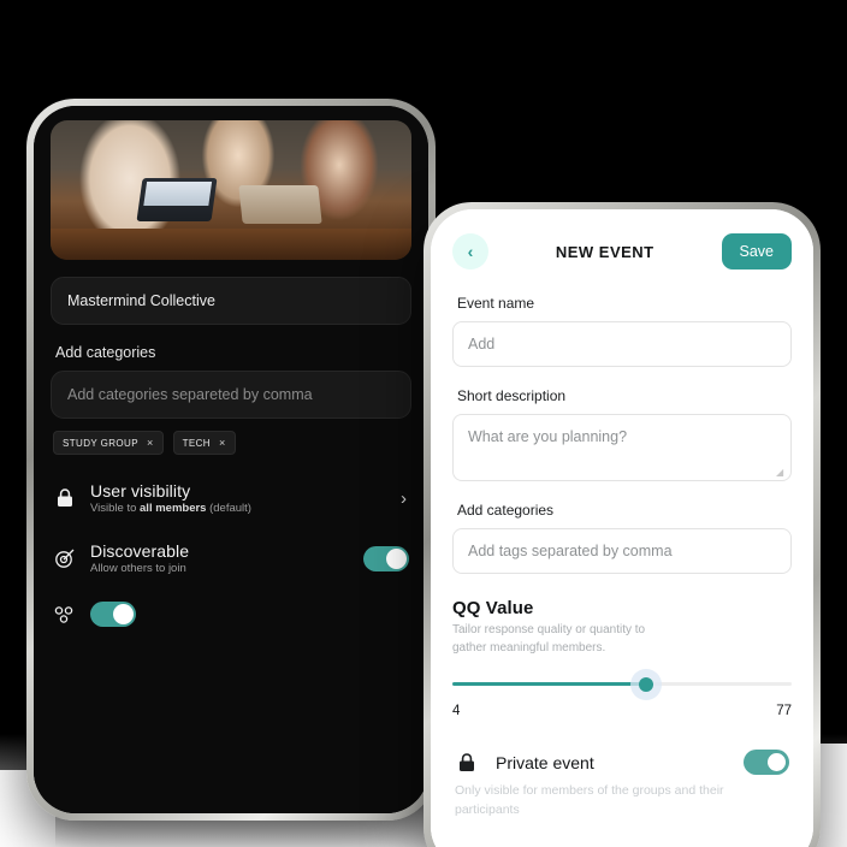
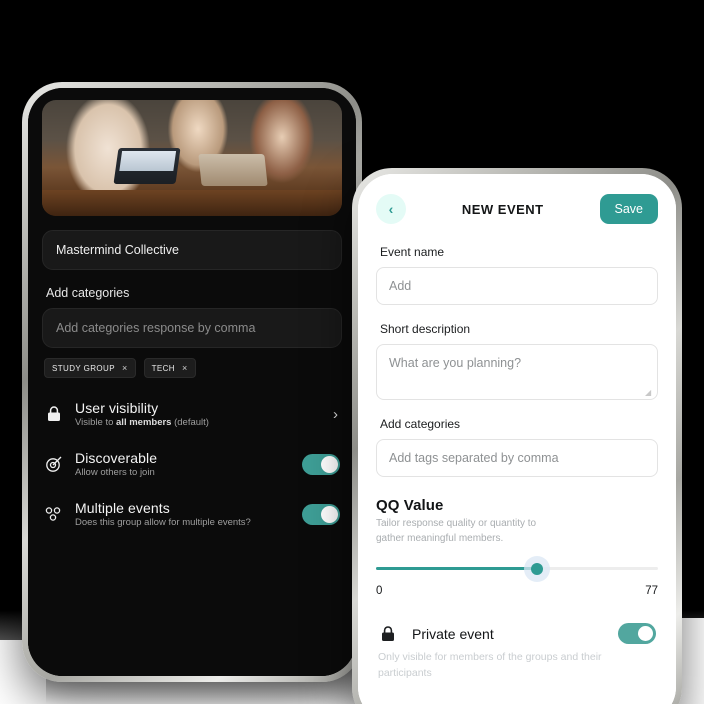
  Mastermind Collective
  Add categories
- Add categories separeted by comma
+ Add categories response by comma
  STUDY GROUP
  ×
  TECH
  ×
  User visibility
  Visible to all members (default)
  ›
  Discoverable
  Allow others to join
+ Multiple events
+ Does this group allow for multiple events?
  ‹
  NEW EVENT
  Save
  Event name
  Add
  Short description
  What are you planning?
  ◢
  Add categories
  Add tags separated by comma
  QQ Value
  Tailor response quality or quantity to gather meaningful members.
- 4
+ 0
  77
  Private event
  Only visible for members of the groups and their participants
